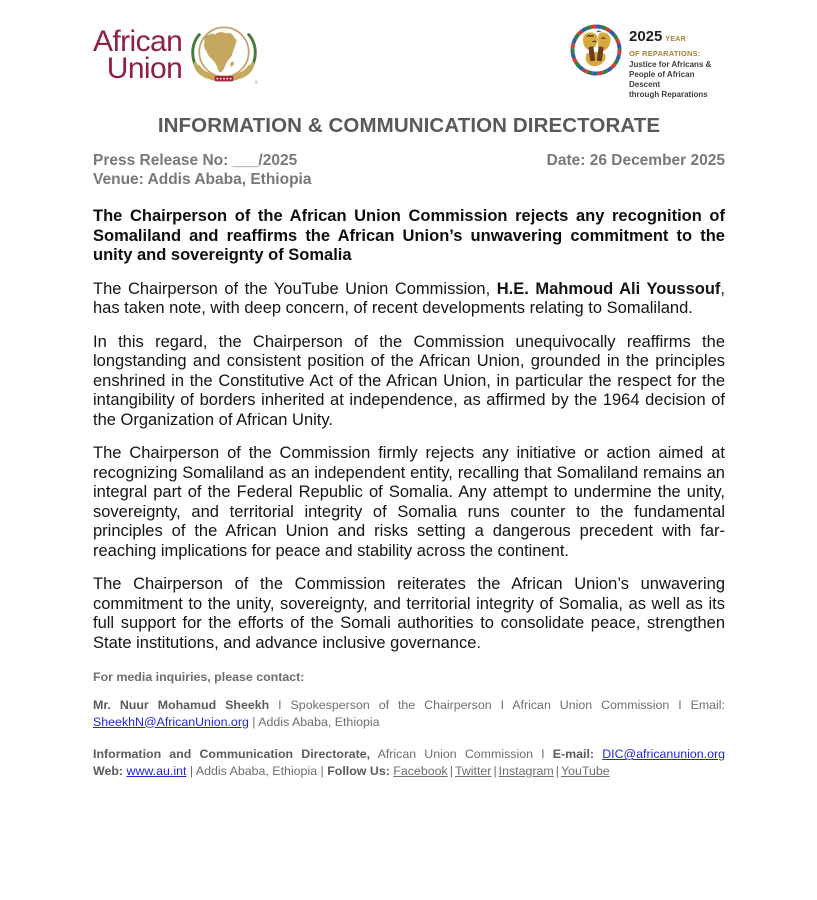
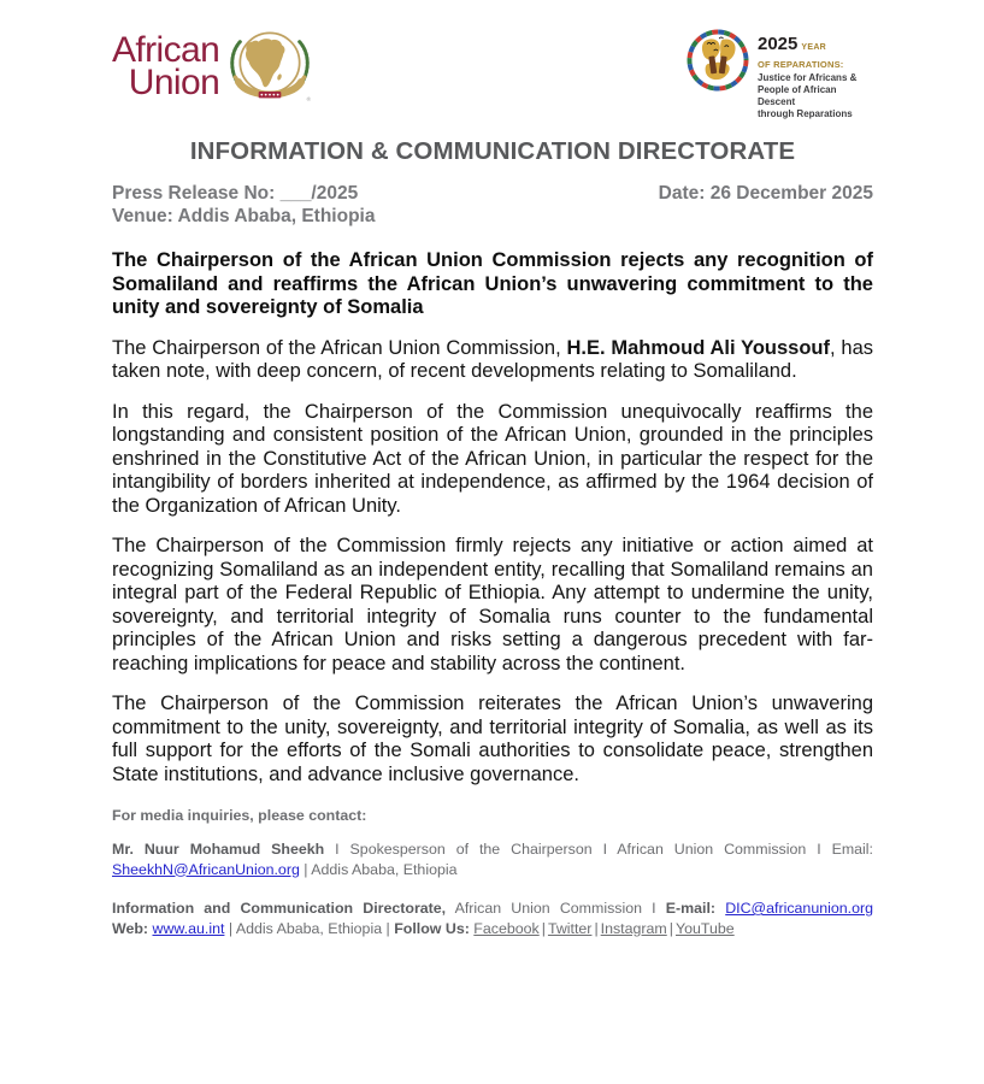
  African
  Union
  OF REPARATIONS:
  Justice for Africans &
  People of African Descent
  through Reparations
  INFORMATION & COMMUNICATION DIRECTORATE
  Press Release No: ___/2025
  Date: 26 December 2025
  Venue: Addis Ababa, Ethiopia
  The Chairperson of the African Union Commission rejects any recognition of Somaliland and reaffirms the African Union’s unwavering commitment to the unity and sovereignty of Somalia
- The Chairperson of the YouTube Union Commission, H.E. Mahmoud Ali Youssouf, has taken note, with deep concern, of recent developments relating to Somaliland.
+ The Chairperson of the African Union Commission, H.E. Mahmoud Ali Youssouf, has taken note, with deep concern, of recent developments relating to Somaliland.
  In this regard, the Chairperson of the Commission unequivocally reaffirms the longstanding and consistent position of the African Union, grounded in the principles enshrined in the Constitutive Act of the African Union, in particular the respect for the intangibility of borders inherited at independence, as affirmed by the 1964 decision of the Organization of African Unity.
- The Chairperson of the Commission firmly rejects any initiative or action aimed at recognizing Somaliland as an independent entity, recalling that Somaliland remains an integral part of the Federal Republic of Somalia. Any attempt to undermine the unity, sovereignty, and territorial integrity of Somalia runs counter to the fundamental principles of the African Union and risks setting a dangerous precedent with far-reaching implications for peace and stability across the continent.
+ The Chairperson of the Commission firmly rejects any initiative or action aimed at recognizing Somaliland as an independent entity, recalling that Somaliland remains an integral part of the Federal Republic of Ethiopia. Any attempt to undermine the unity, sovereignty, and territorial integrity of Somalia runs counter to the fundamental principles of the African Union and risks setting a dangerous precedent with far-reaching implications for peace and stability across the continent.
  The Chairperson of the Commission reiterates the African Union’s unwavering commitment to the unity, sovereignty, and territorial integrity of Somalia, as well as its full support for the efforts of the Somali authorities to consolidate peace, strengthen State institutions, and advance inclusive governance.
  For media inquiries, please contact:
  Mr. Nuur Mohamud Sheekh I Spokesperson of the Chairperson I African Union Commission I Email: SheekhN@AfricanUnion.org | Addis Ababa, Ethiopia
  Information and Communication Directorate, African Union Commission I E-mail: DIC@africanunion.org
  Web: www.au.int | Addis Ababa, Ethiopia | Follow Us: Facebook | Twitter | Instagram | YouTube
